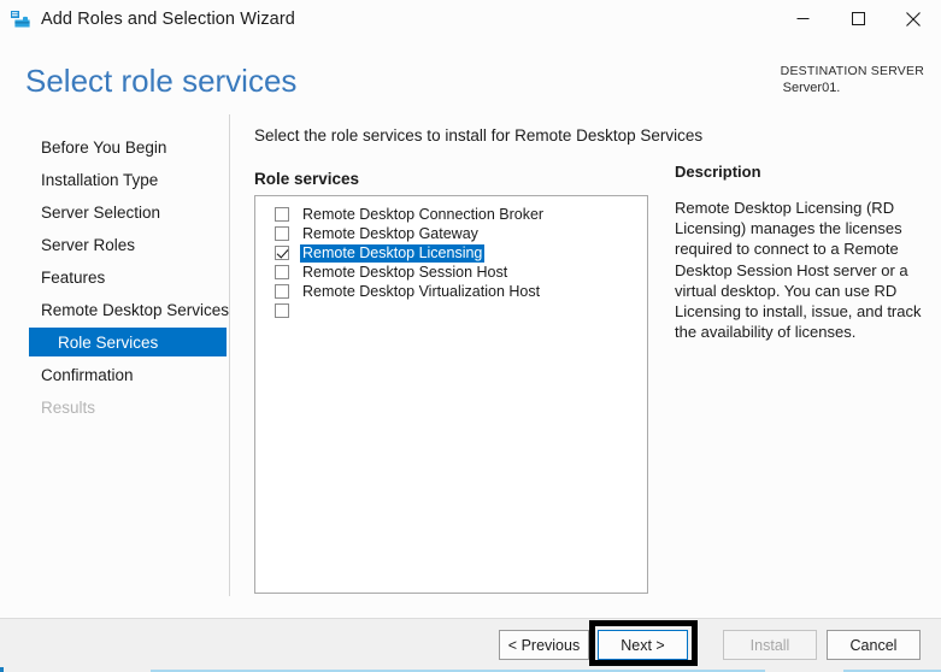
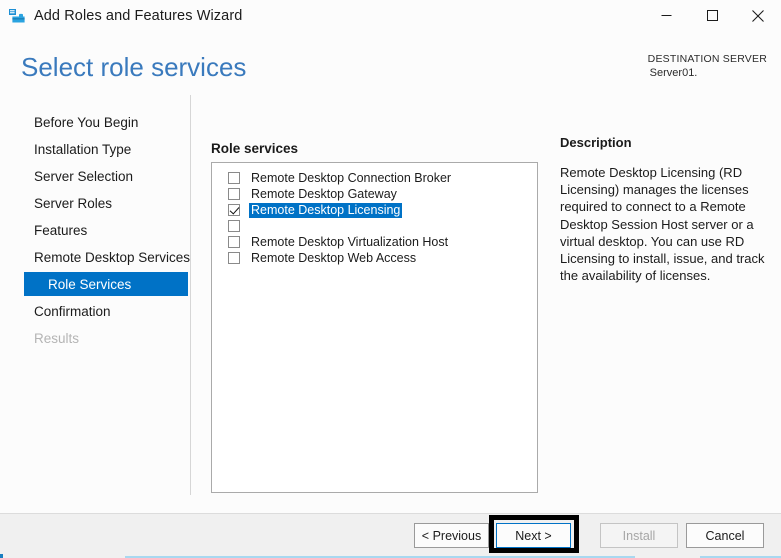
- Add Roles and Selection Wizard
+ Add Roles and Features Wizard
  Select role services
  DESTINATION SERVER
  Server01.
  Before You Begin
  Installation Type
  Server Selection
  Server Roles
  Features
  Remote Desktop Services
  Role Services
  Confirmation
  Results
- Select the role services to install for Remote Desktop Services
  Role services
  Remote Desktop Connection Broker
  Remote Desktop Gateway
  Remote Desktop Licensing
- Remote Desktop Session Host
  Remote Desktop Virtualization Host
+ Remote Desktop Web Access
  Description
  Remote Desktop Licensing (RD Licensing) manages the licenses required to connect to a Remote Desktop Session Host server or a virtual desktop. You can use RD Licensing to install, issue, and track the availability of licenses.
  < Previous
  Next >
  Install
  Cancel
